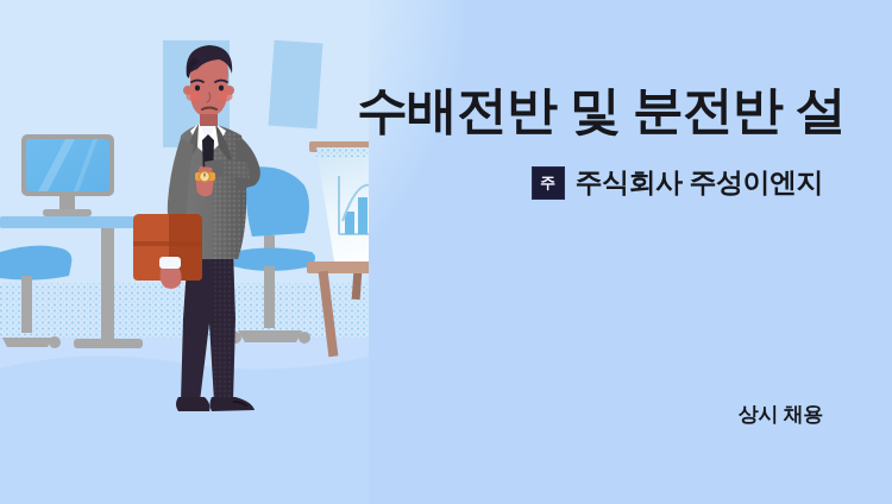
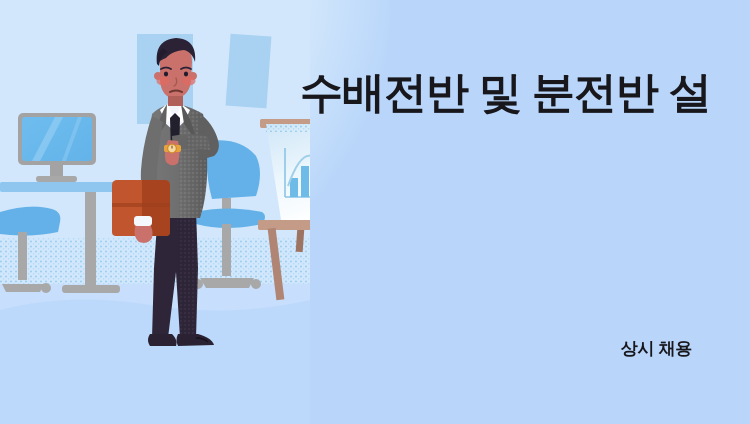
  수배전반 및 분전반 설
- 주
- 주식회사 주성이엔지
  상시 채용
